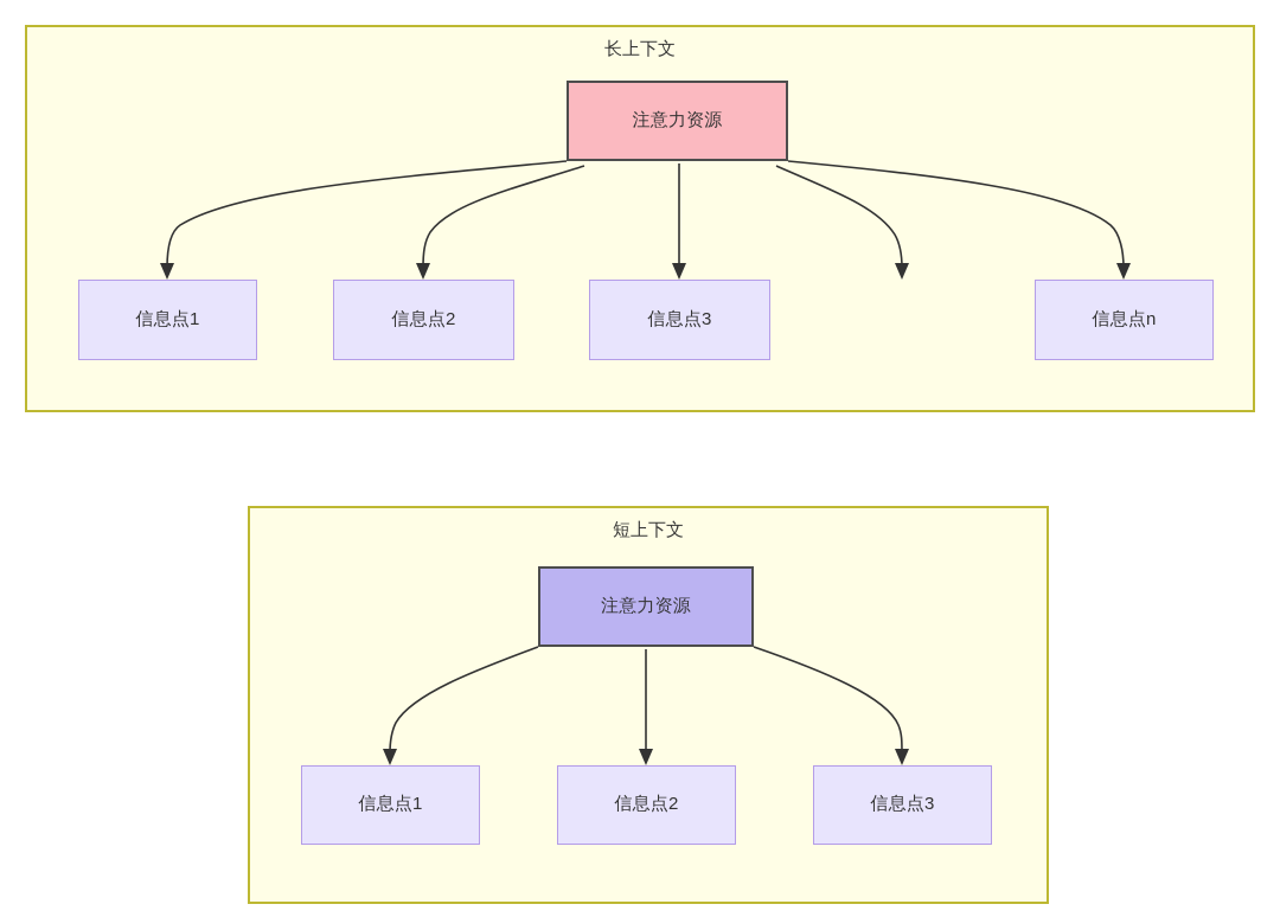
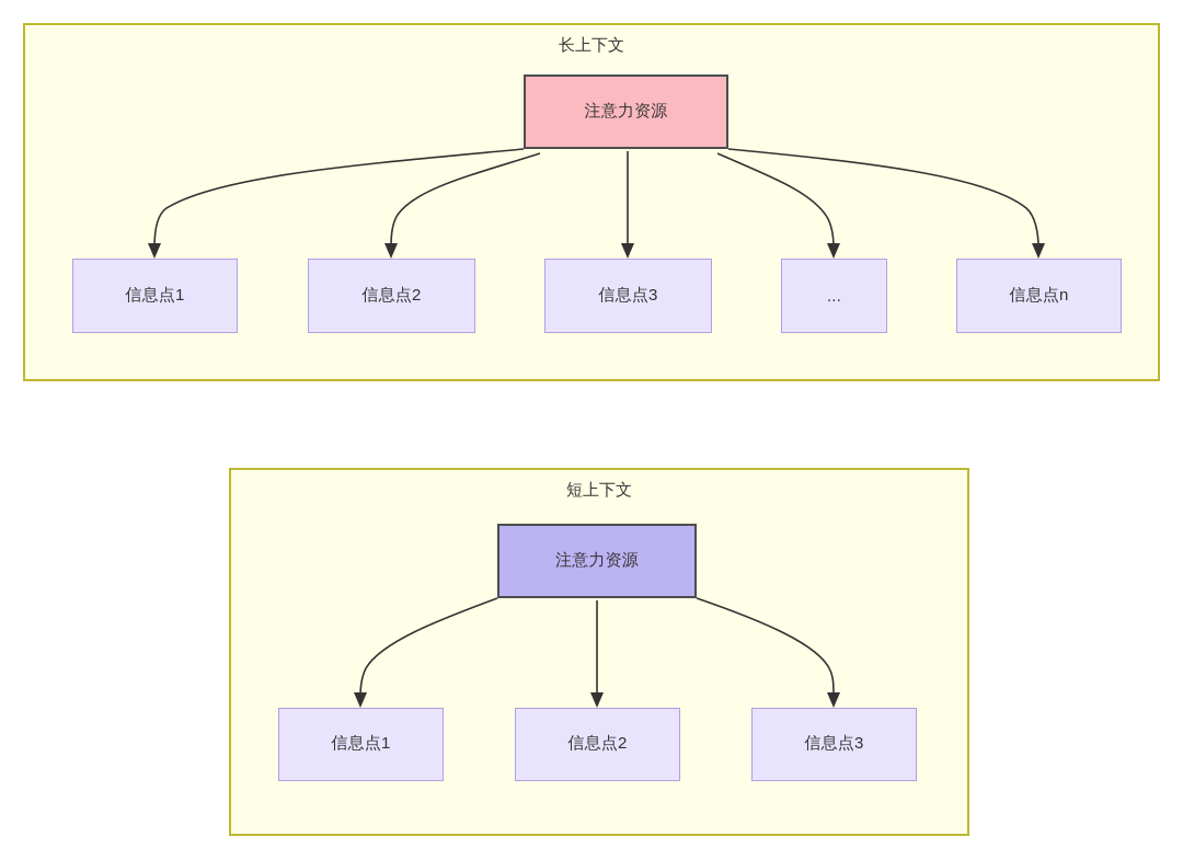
  长上下文
  注意力资源
  信息点1
  信息点2
  信息点3
+ ...
  信息点n
  短上下文
  注意力资源
  信息点1
  信息点2
  信息点3
